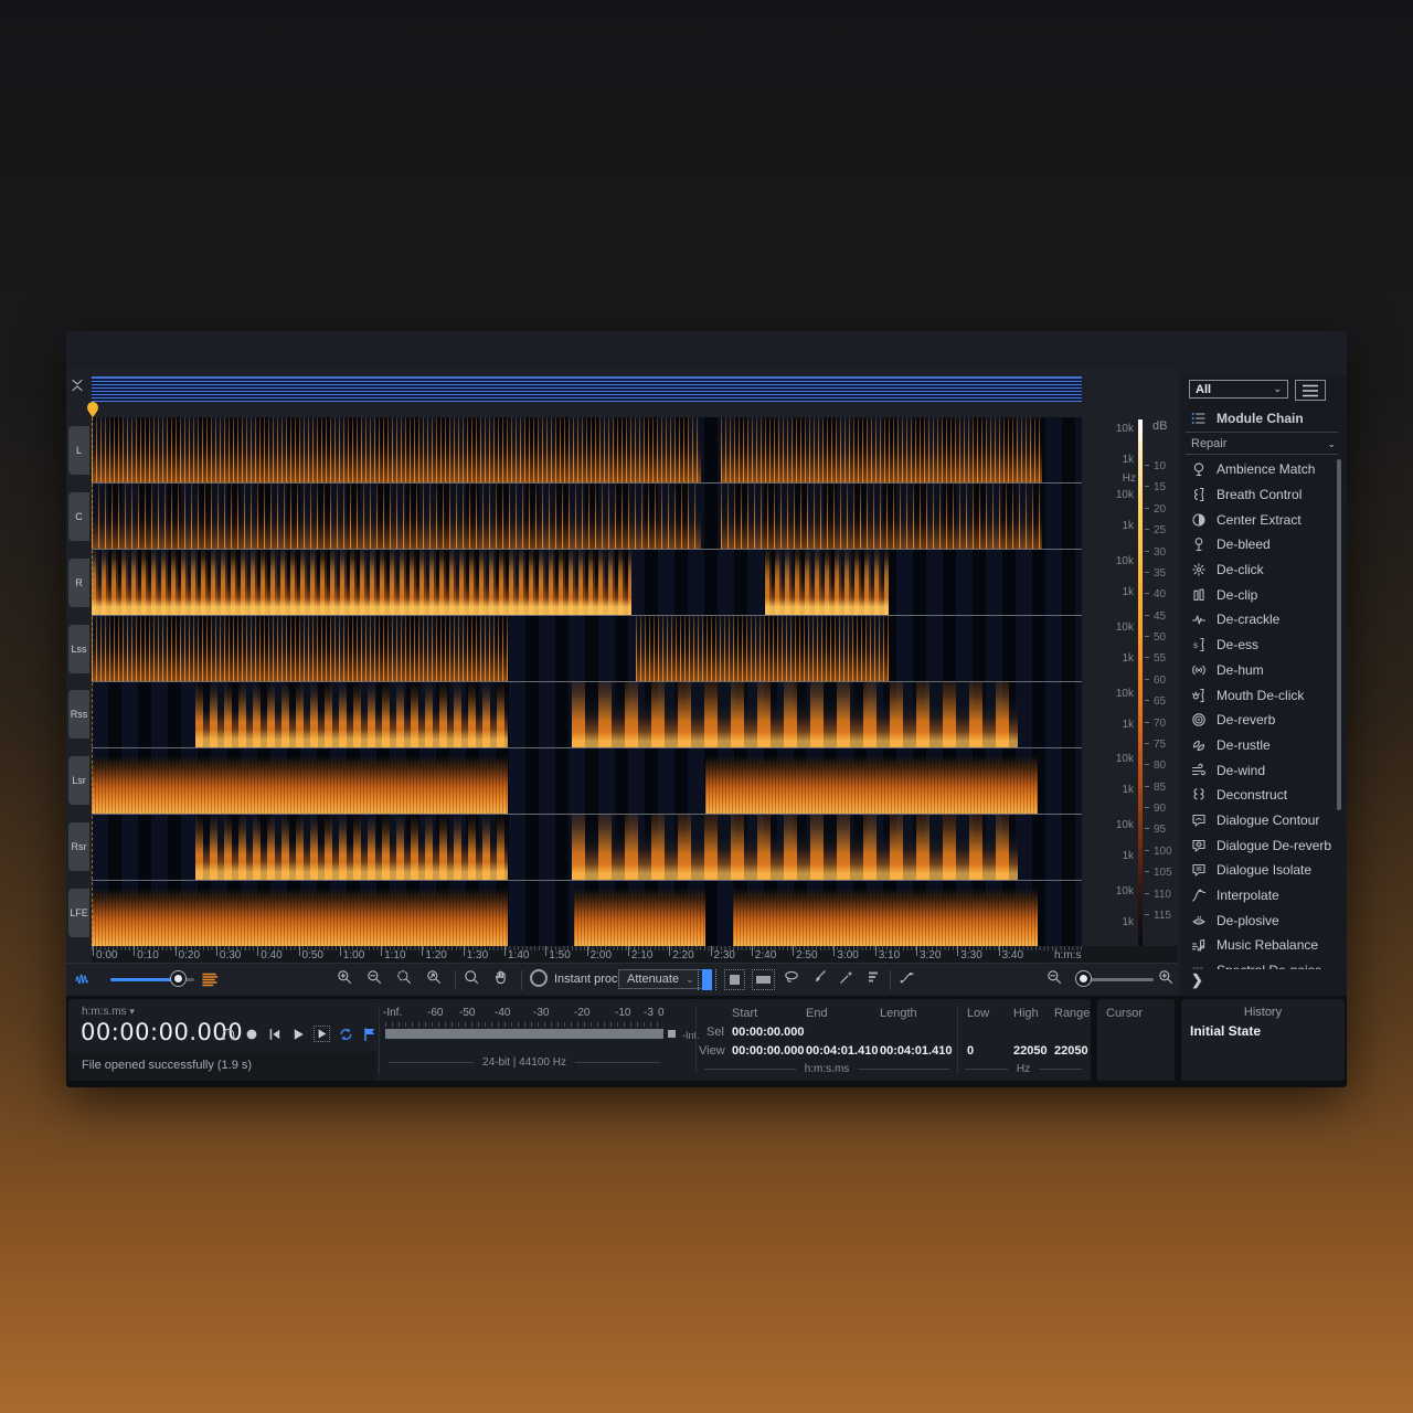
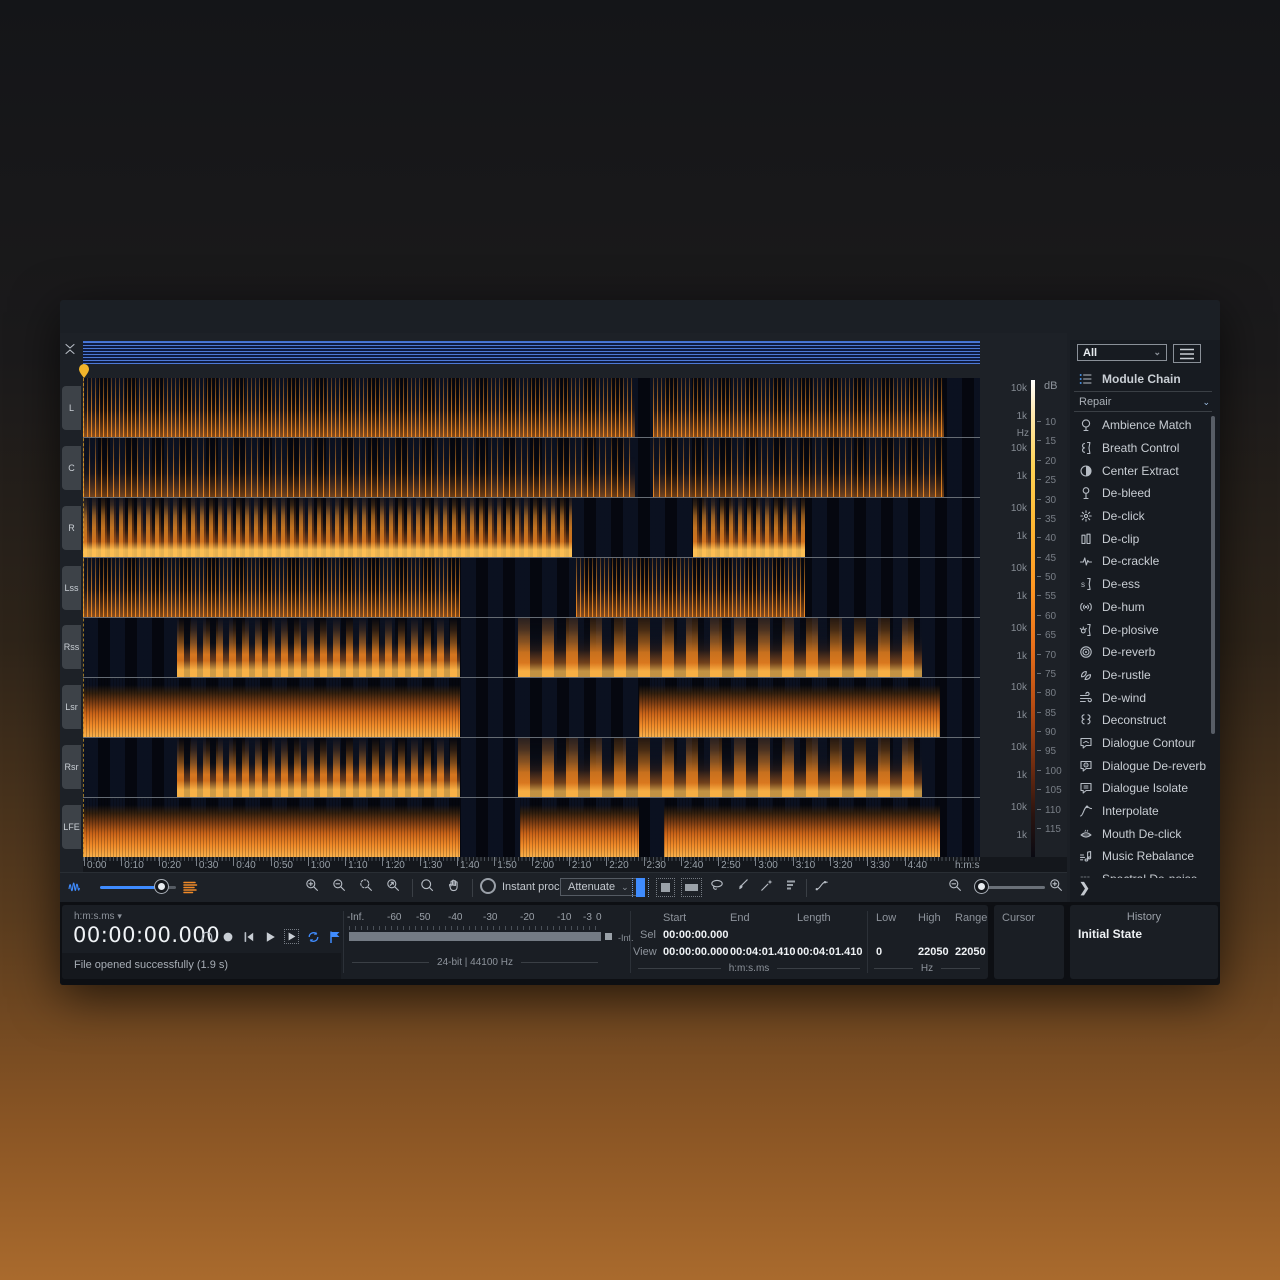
  L
  C
  R
  Lss
  Rss
  Lsr
  Rsr
  LFE
  10k
  1k
  Hz
  10k
  1k
  10k
  1k
  10k
  1k
  10k
  1k
  10k
  1k
  10k
  1k
  10k
  1k
  dB
  10
  15
  20
  25
  30
  35
  40
  45
  50
  55
  60
  65
  70
  75
  80
  85
  90
  95
  100
  105
  110
  115
  0:00
  0:10
  0:20
  0:30
  0:40
  0:50
  1:00
  1:10
  1:20
  1:30
  1:40
  1:50
  2:00
  2:10
  2:20
  2:30
  2:40
  2:50
  3:00
  3:10
  3:20
  3:30
- 3:40
+ 4:40
  h:m:s
  Instant proc
  Attenuate
  ⌄
  h:m:s.ms ▾
  00:00:00.000
  File opened successfully (1.9 s)
  -Inf.
  -60
  -50
  -40
  -30
  -20
  -10
  -3
  0
  -In.
  24-bit | 44100 Hz
  Start
  End
  Length
  Sel
  00:00:00.000
  View
  00:00:00.000
  00:04:01.410
  00:04:01.410
  h:m:s.ms
  Low
  High
  Range
  0
  22050
  22050
  Hz
  Cursor
  History
  Initial State
  All
  ⌄
  Module Chain
  Repair
  ⌄
  Ambience Match
  Breath Control
  Center Extract
  De-bleed
  De-click
  De-clip
  De-crackle
  s
  De-ess
  De-hum
- Mouth De-click
+ De-plosive
  De-reverb
  De-rustle
  De-wind
  Deconstruct
  Dialogue Contour
  Dialogue De-reverb
  Dialogue Isolate
  Interpolate
- De-plosive
+ Mouth De-click
  Music Rebalance
  ❯
